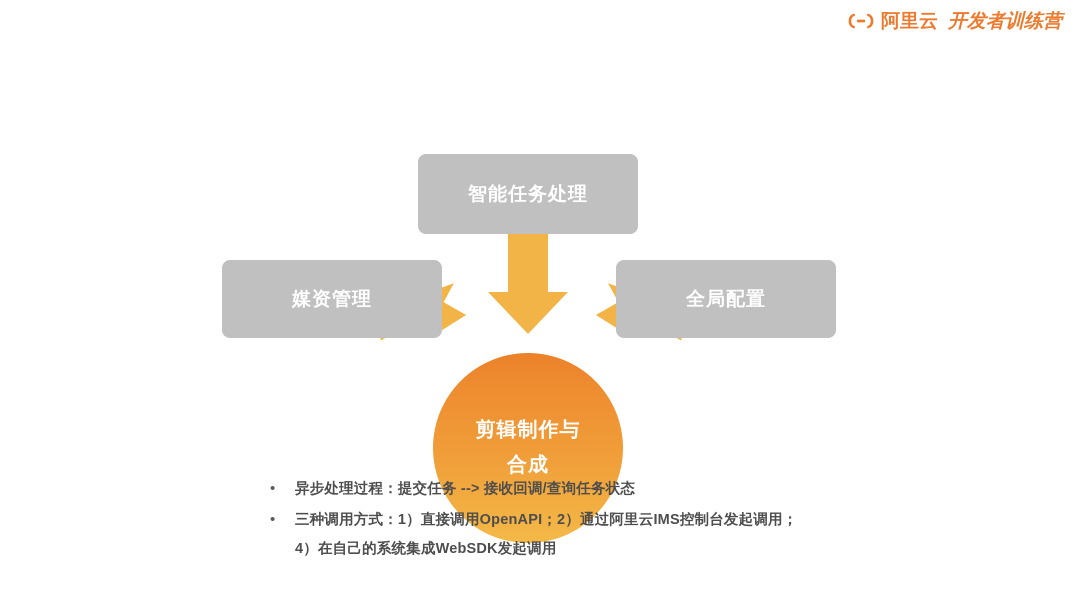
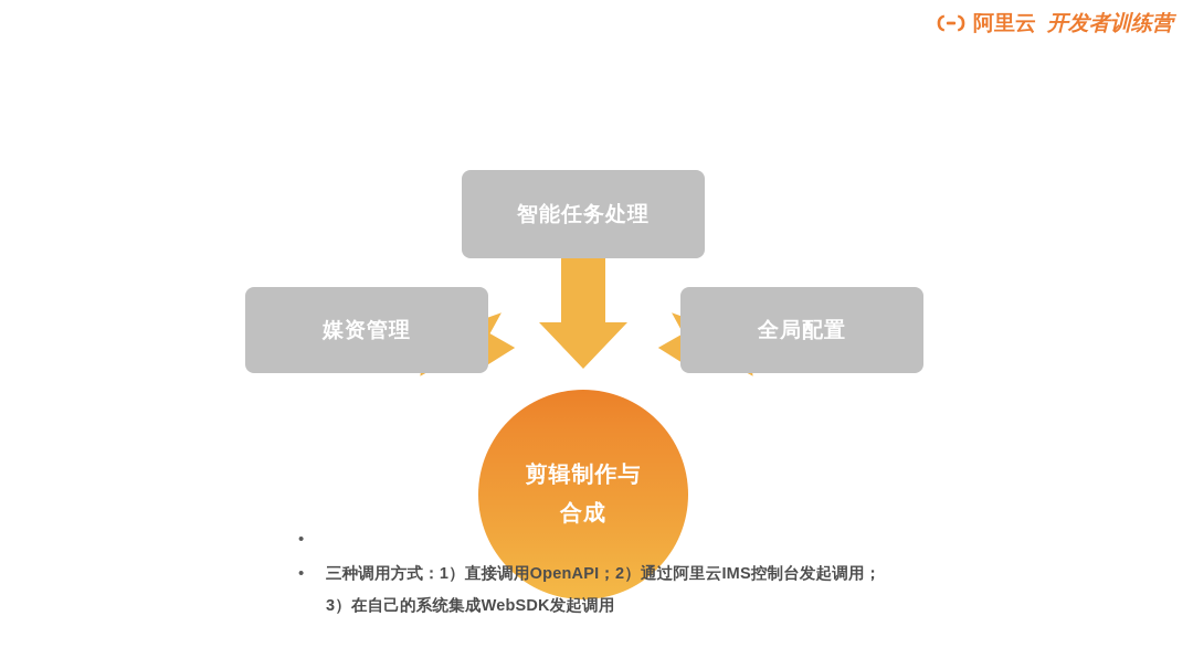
  阿里云
  开发者训练营
  智能任务处理
  媒资管理
  全局配置
  剪辑制作与
  合成
  •
- 异步处理过程：提交任务 --> 接收回调/查询任务状态
  •
  三种调用方式：1）直接调用OpenAPI；2）通过阿里云IMS控制台发起调用；
- 4）在自己的系统集成WebSDK发起调用
+ 3）在自己的系统集成WebSDK发起调用
